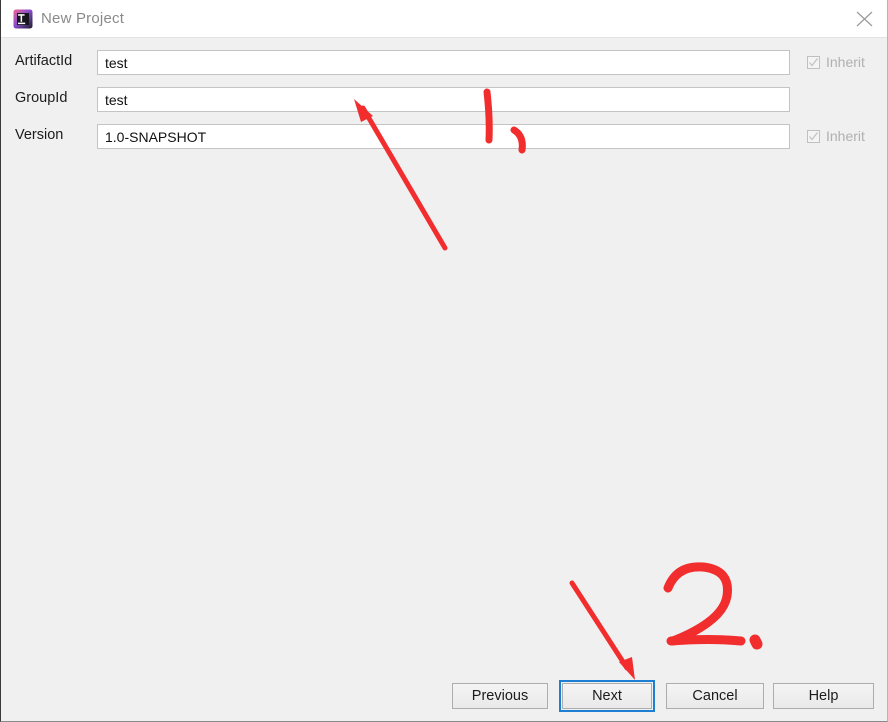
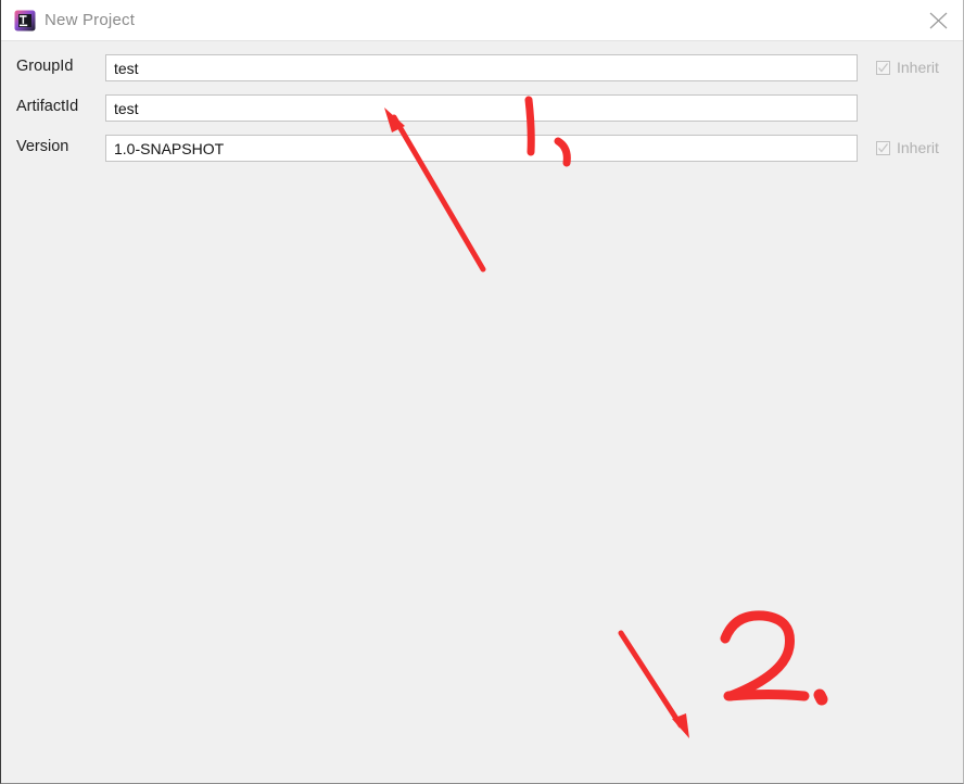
  New Project
- ArtifactId
+ GroupId
  test
  Inherit
- GroupId
+ ArtifactId
  test
  Version
  1.0-SNAPSHOT
  Inherit
- Previous
- Next
- Cancel
- Help
